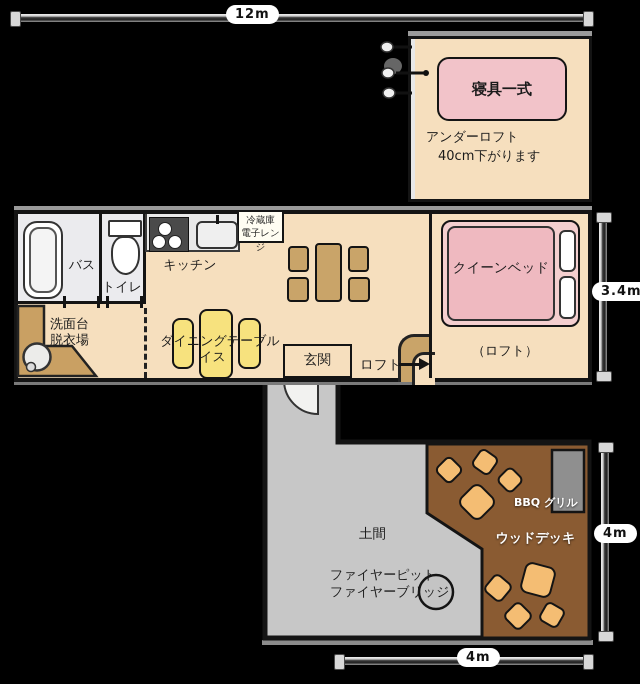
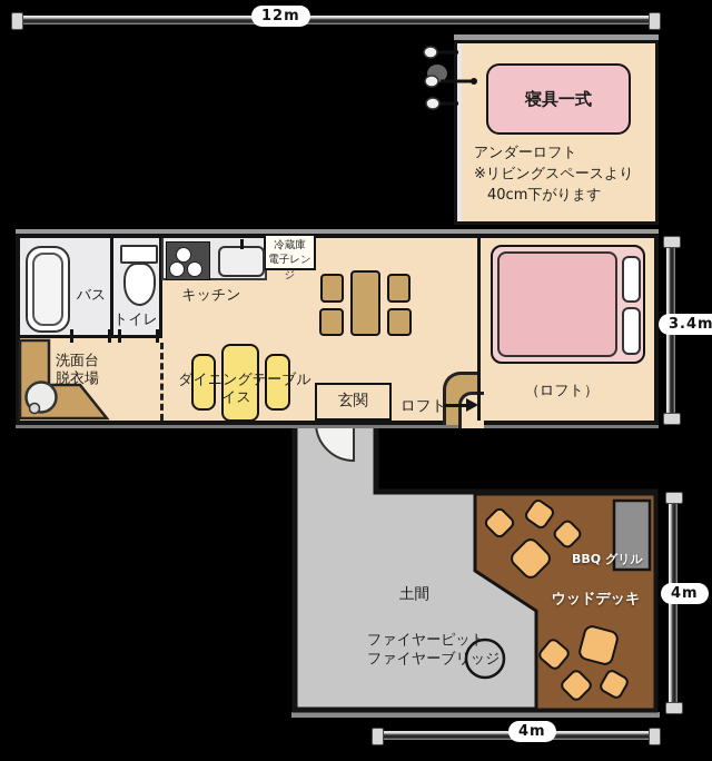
  12m
  寝具一式
  アンダーロフト
+ ※リビングスペースより
  40cm下がります
  土間
  ファイヤーピット
  ファイヤーブリッジ
  ウッドデッキ
  BBQ グリル
  バス
  トイレ
  洗面台
  脱衣場
  キッチン
  冷蔵庫
  電子レンジ
  ダイニングテーブル
  イス
  玄関
  ロフト
- クイーンベッド
  （ロフト）
  3.4m
  4m
  4m
